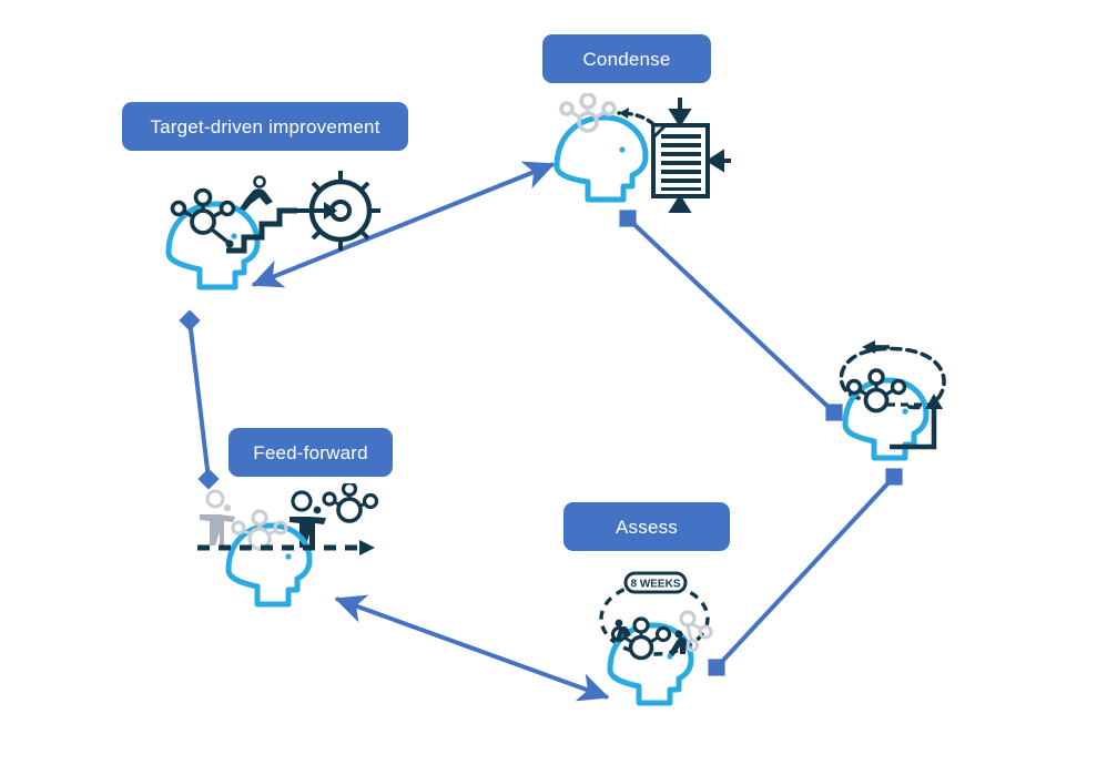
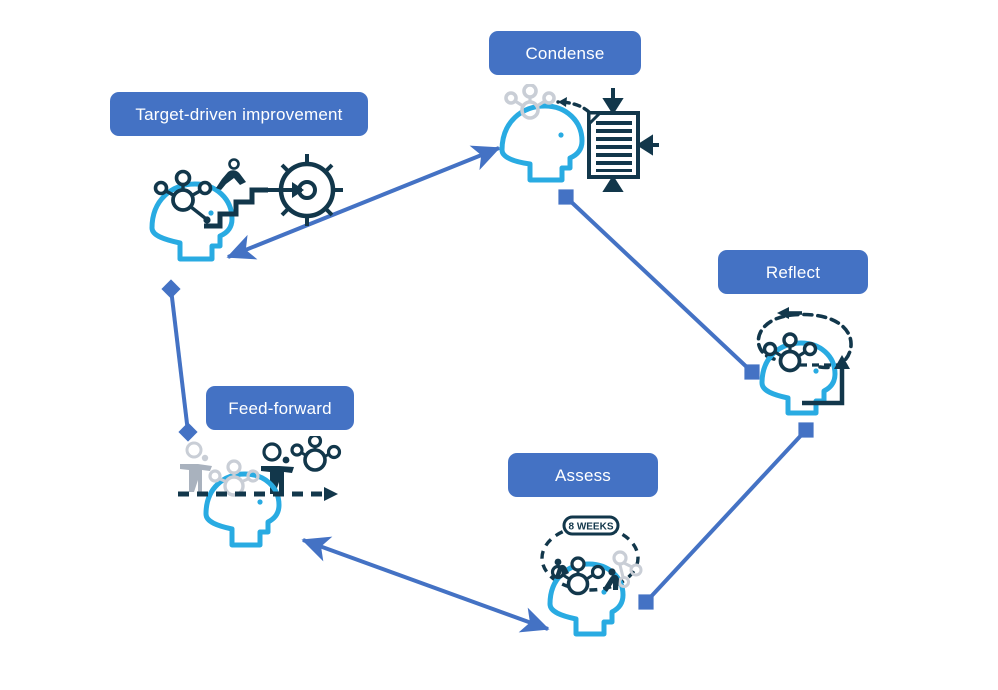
  8 WEEKS
  Condense
  Target-driven improvement
+ Reflect
  Assess
  Feed-forward
